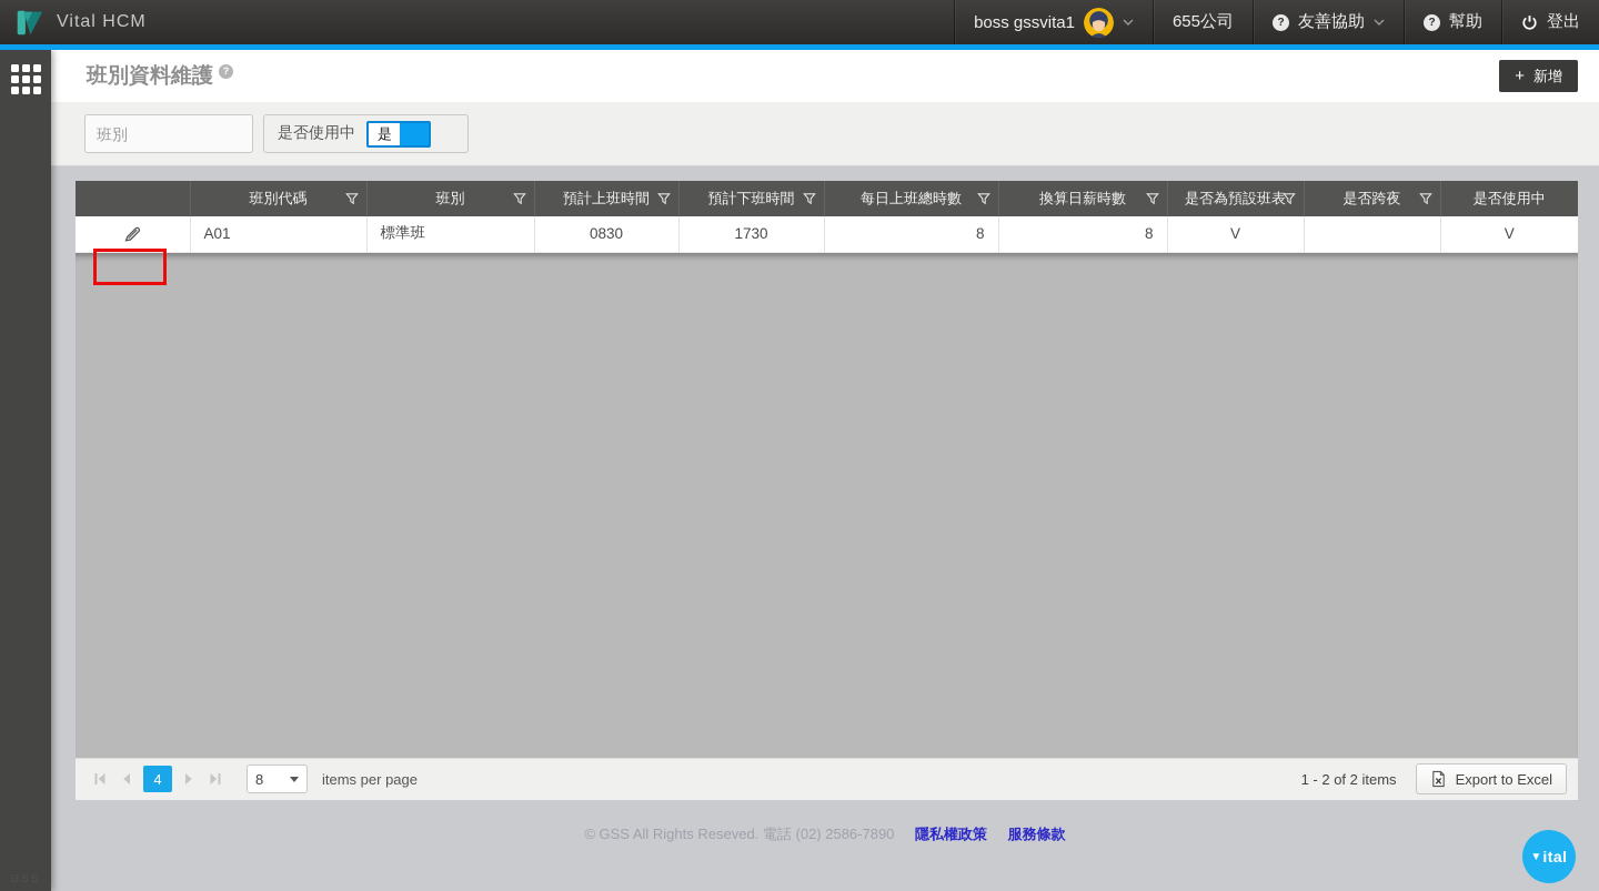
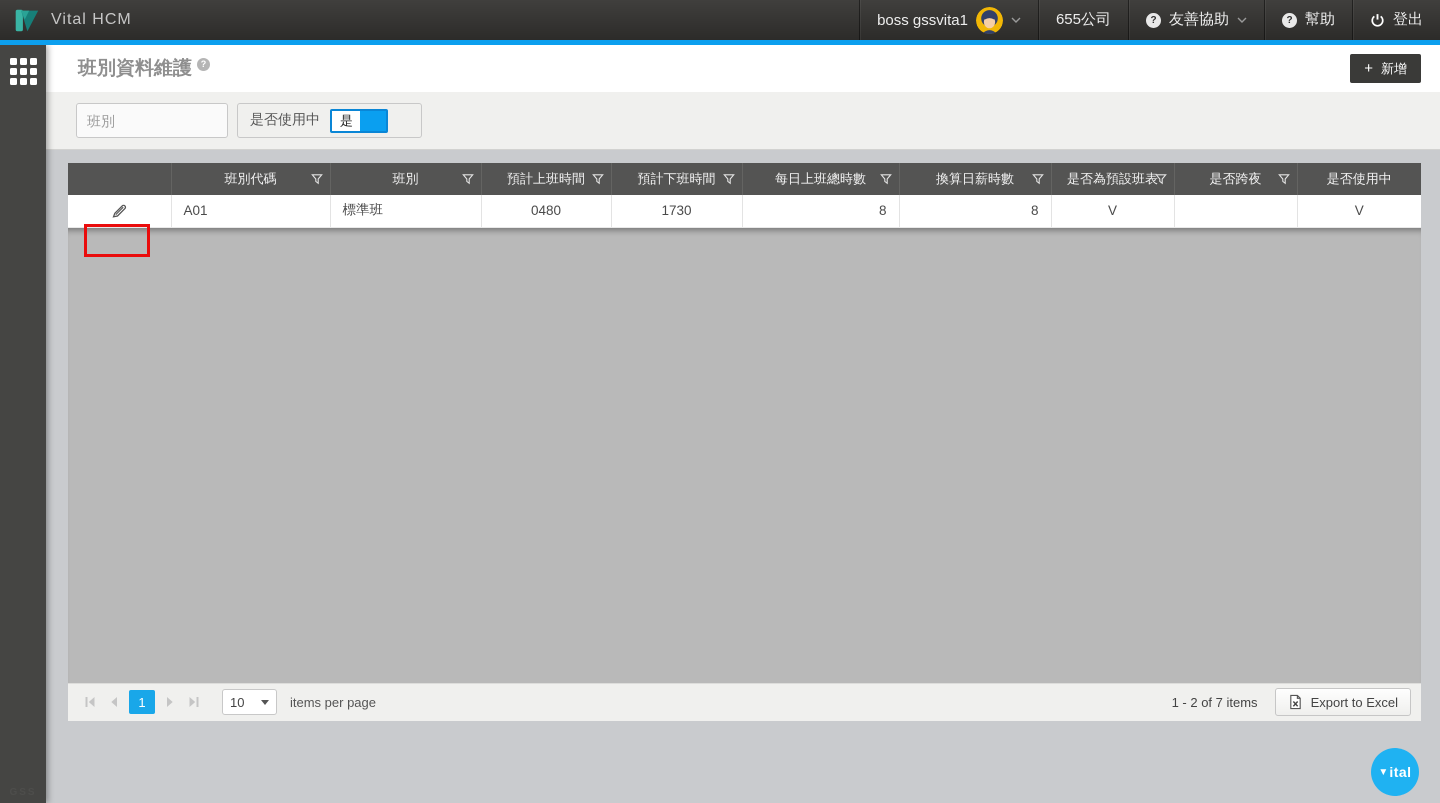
  Vital HCM
  boss gssvita1
  655公司
  ?
  友善協助
  ?
  幫助
  登出
  班別資料維護 ?
  +
  新增
  班別
  是否使用中
  是
  	班別代碼	班別	預計上班時間	預計下班時間	每日上班總時數	換算日薪時數	是否為預設班表	是否跨夜	是否使用中
- 	A01	標準班	0830	1730	8	8	V		V
+ 	A01	標準班	0480	1730	8	8	V		V
- 4
+ 1
- 8
+ 10
  items per page
- 1 - 2 of 2 items
+ 1 - 2 of 7 items
  Export to Excel
- © GSS All Rights Reseved. 電話 (02) 2586-7890 隱私權政策 服務條款
  ▼
  ital
